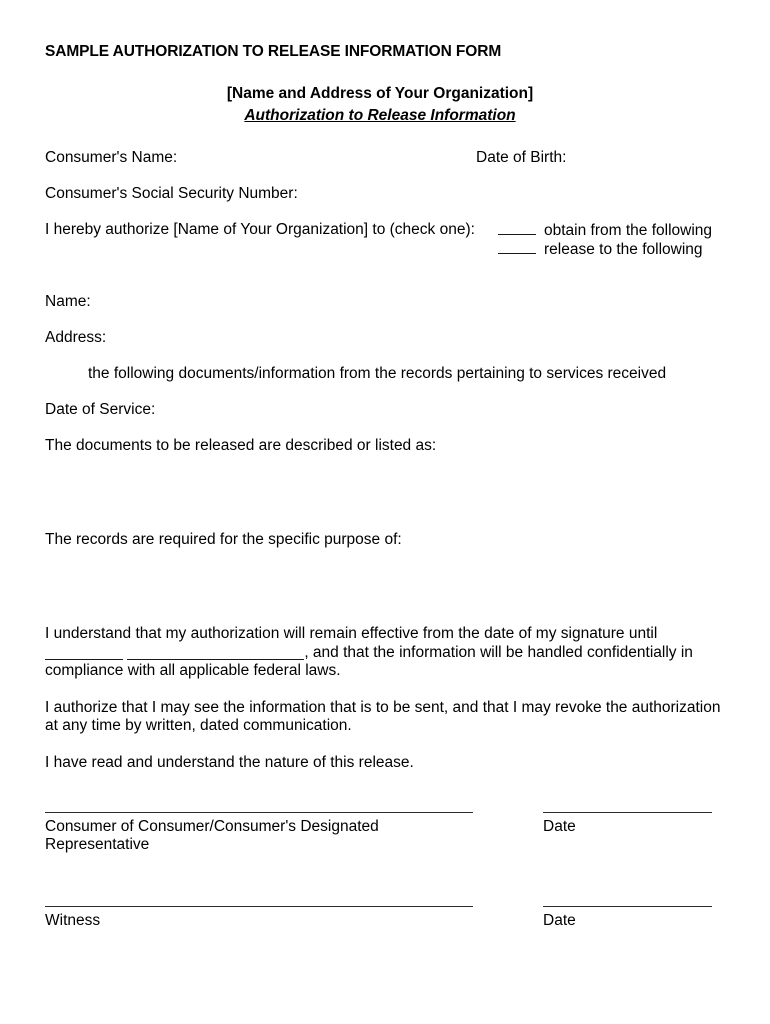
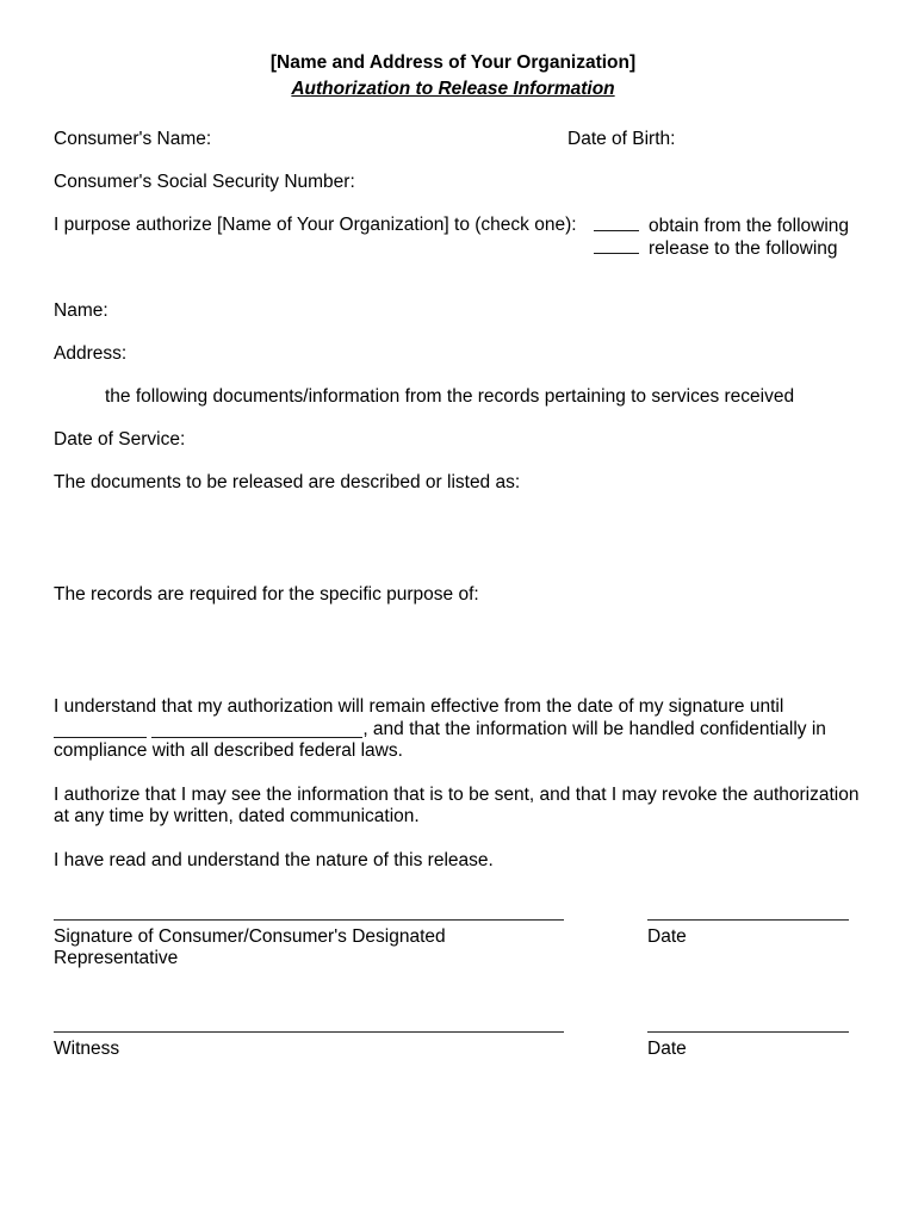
- SAMPLE AUTHORIZATION TO RELEASE INFORMATION FORM
  [Name and Address of Your Organization]
  Authorization to Release Information
  Consumer's Name:
  Date of Birth:
  Consumer's Social Security Number:
- I hereby authorize [Name of Your Organization] to (check one):
+ I purpose authorize [Name of Your Organization] to (check one):
  obtain from the following
  release to the following
  Name:
  Address:
  the following documents/information from the records pertaining to services received
  Date of Service:
  The documents to be released are described or listed as:
  The records are required for the specific purpose of:
- I understand that my authorization will remain effective from the date of my signature until , and that the information will be handled confidentially in compliance with all applicable federal laws.
+ I understand that my authorization will remain effective from the date of my signature until , and that the information will be handled confidentially in compliance with all described federal laws.
  I authorize that I may see the information that is to be sent, and that I may revoke the authorization at any time by written, dated communication.
  I have read and understand the nature of this release.
- Consumer of Consumer/Consumer's Designated Representative
+ Signature of Consumer/Consumer's Designated Representative
  Date
  Witness
  Date
